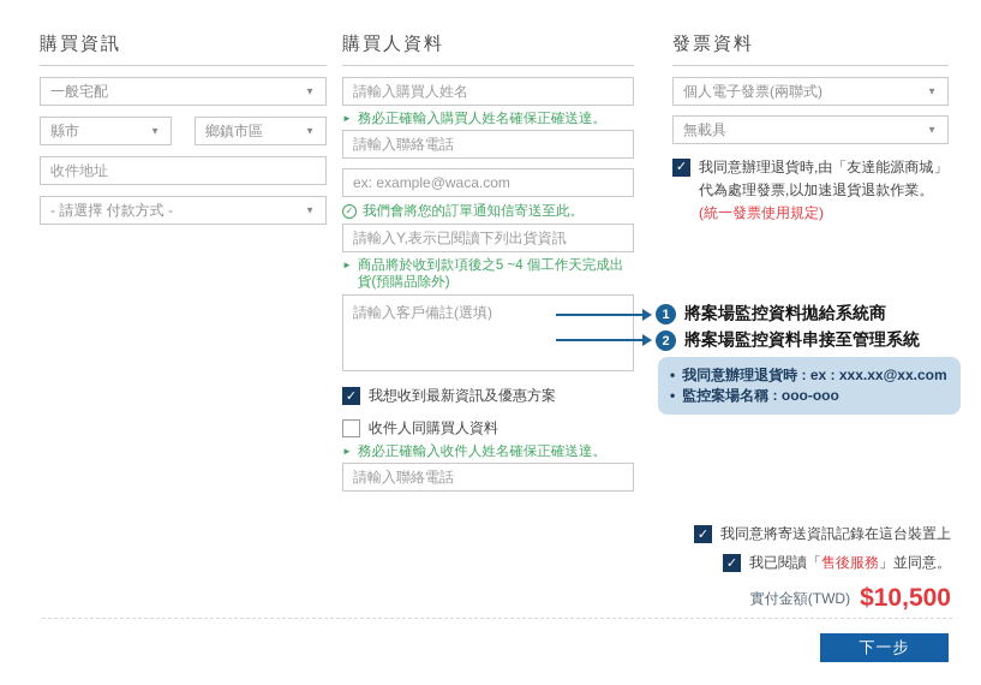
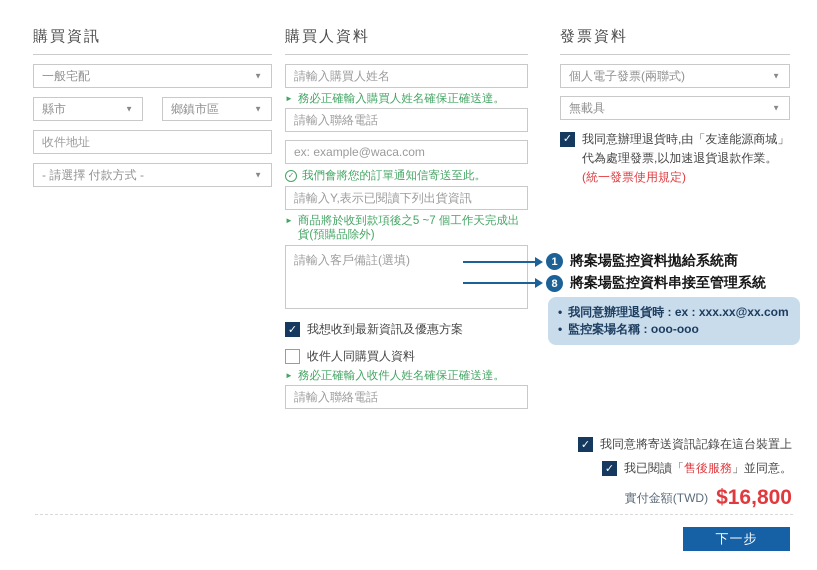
  購買資訊
  一般宅配
  ▼
  縣市
  ▼
  鄉鎮市區
  ▼
  收件地址
  - 請選擇 付款方式 -
  ▼
  購買人資料
  請輸入購買人姓名
  ►
  務必正確輸入購買人姓名確保正確送達。
  請輸入聯絡電話
  ex: example@waca.com
  ✓
  我們會將您的訂單通知信寄送至此。
  請輸入Y,表示已閱讀下列出貨資訊
  ►
- 商品將於收到款項後之5 ~4 個工作天完成出貨(預購品除外)
+ 商品將於收到款項後之5 ~7 個工作天完成出貨(預購品除外)
  請輸入客戶備註(選填)
  ✓
  我想收到最新資訊及優惠方案
  收件人同購買人資料
  ►
  務必正確輸入收件人姓名確保正確送達。
  請輸入聯絡電話
  發票資料
  個人電子發票(兩聯式)
  ▼
  無載具
  ▼
  ✓
  我同意辦理退貨時,由「友達能源商城」代為處理發票,以加速退貨退款作業。(統一發票使用規定)
  1
  將案場監控資料拋給系統商
- 2
+ 8
  將案場監控資料串接至管理系統
  •
  我同意辦理退貨時 : ex : xxx.xx@xx.com
  •
  監控案場名稱 : ooo-ooo
  ✓
  我同意將寄送資訊記錄在這台裝置上
  ✓
  我已閱讀「售後服務」並同意。
  實付金額(TWD)
- $10,500
+ $16,800
  下一步
